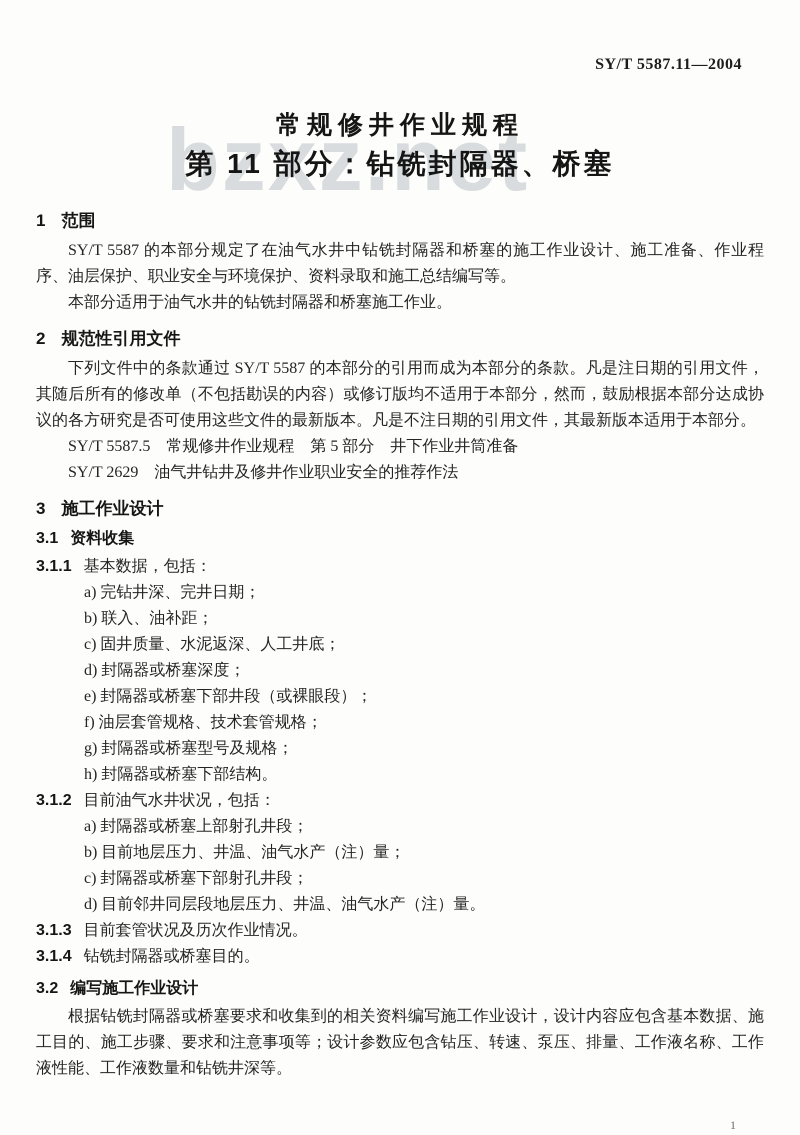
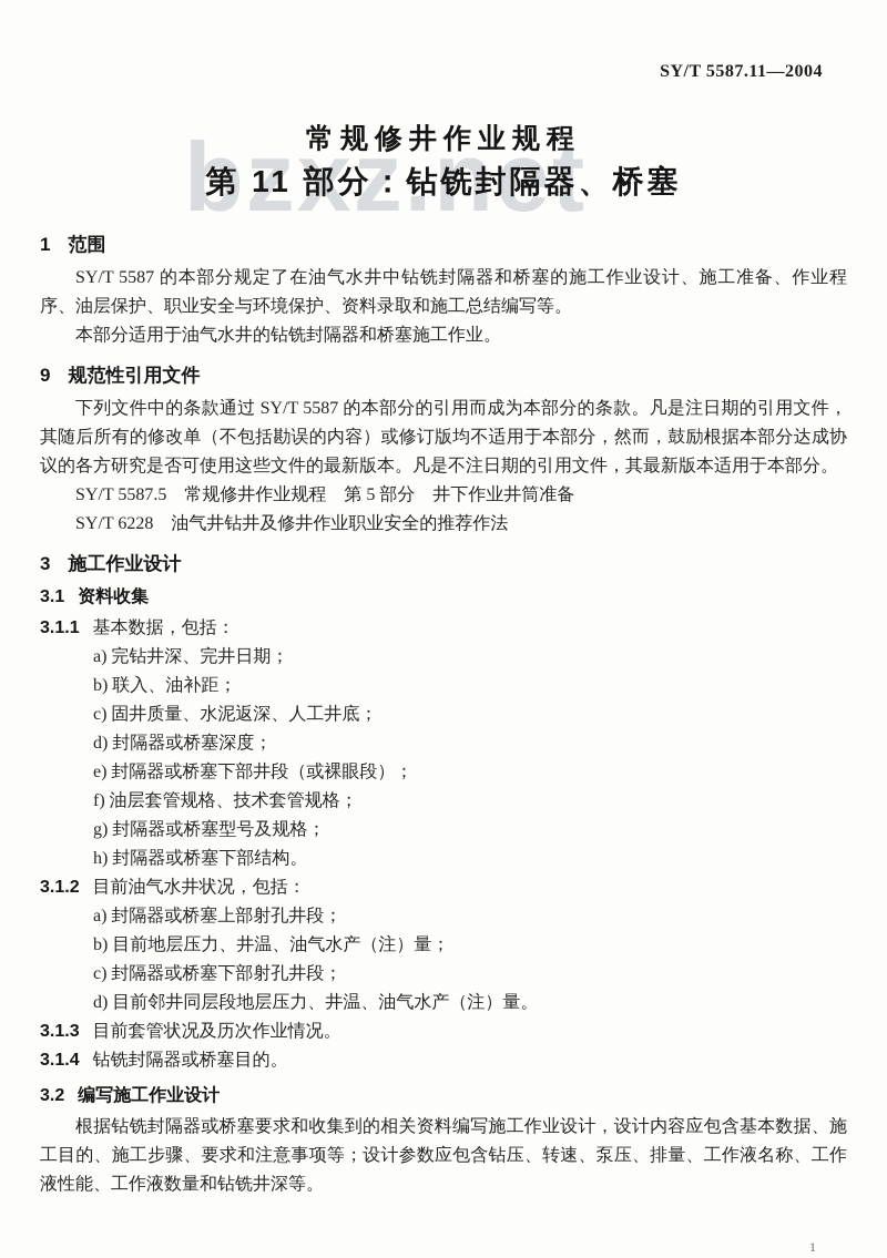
  SY/T 5587.11—2004
  bzxz.net
  常规修井作业规程
  第 11 部分：钻铣封隔器、桥塞
  1 范围
  SY/T 5587 的本部分规定了在油气水井中钻铣封隔器和桥塞的施工作业设计、施工准备、作业程序、油层保护、职业安全与环境保护、资料录取和施工总结编写等。
  本部分适用于油气水井的钻铣封隔器和桥塞施工作业。
- 2 规范性引用文件
+ 9 规范性引用文件
  下列文件中的条款通过 SY/T 5587 的本部分的引用而成为本部分的条款。凡是注日期的引用文件，其随后所有的修改单（不包括勘误的内容）或修订版均不适用于本部分，然而，鼓励根据本部分达成协议的各方研究是否可使用这些文件的最新版本。凡是不注日期的引用文件，其最新版本适用于本部分。
  SY/T 5587.5 常规修井作业规程 第 5 部分 井下作业井筒准备
- SY/T 2629 油气井钻井及修井作业职业安全的推荐作法
+ SY/T 6228 油气井钻井及修井作业职业安全的推荐作法
  3 施工作业设计
  3.1 资料收集
  3.1.1 基本数据，包括：
  a) 完钻井深、完井日期；
  b) 联入、油补距；
  c) 固井质量、水泥返深、人工井底；
  d) 封隔器或桥塞深度；
  e) 封隔器或桥塞下部井段（或裸眼段）；
  f) 油层套管规格、技术套管规格；
  g) 封隔器或桥塞型号及规格；
  h) 封隔器或桥塞下部结构。
  3.1.2 目前油气水井状况，包括：
  a) 封隔器或桥塞上部射孔井段；
  b) 目前地层压力、井温、油气水产（注）量；
  c) 封隔器或桥塞下部射孔井段；
  d) 目前邻井同层段地层压力、井温、油气水产（注）量。
  3.1.3 目前套管状况及历次作业情况。
  3.1.4 钻铣封隔器或桥塞目的。
  3.2 编写施工作业设计
  根据钻铣封隔器或桥塞要求和收集到的相关资料编写施工作业设计，设计内容应包含基本数据、施工目的、施工步骤、要求和注意事项等；设计参数应包含钻压、转速、泵压、排量、工作液名称、工作液性能、工作液数量和钻铣井深等。
  1
